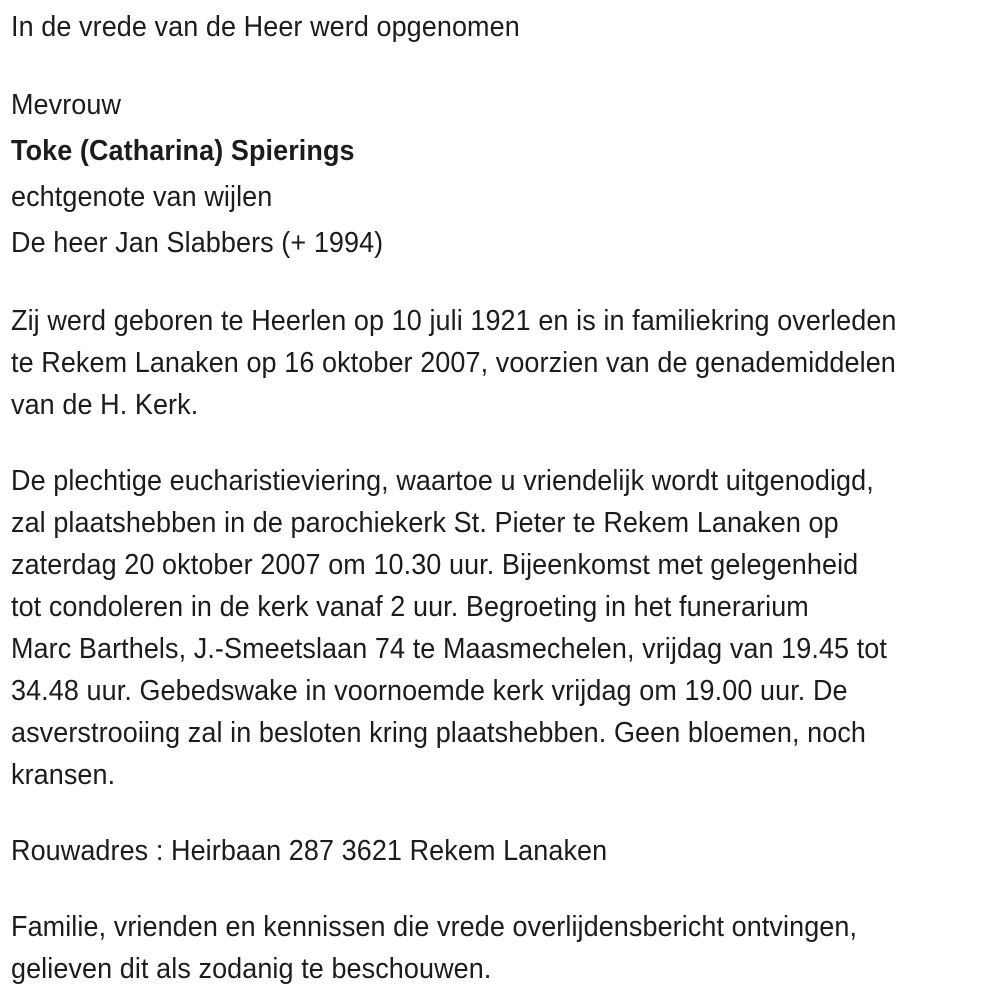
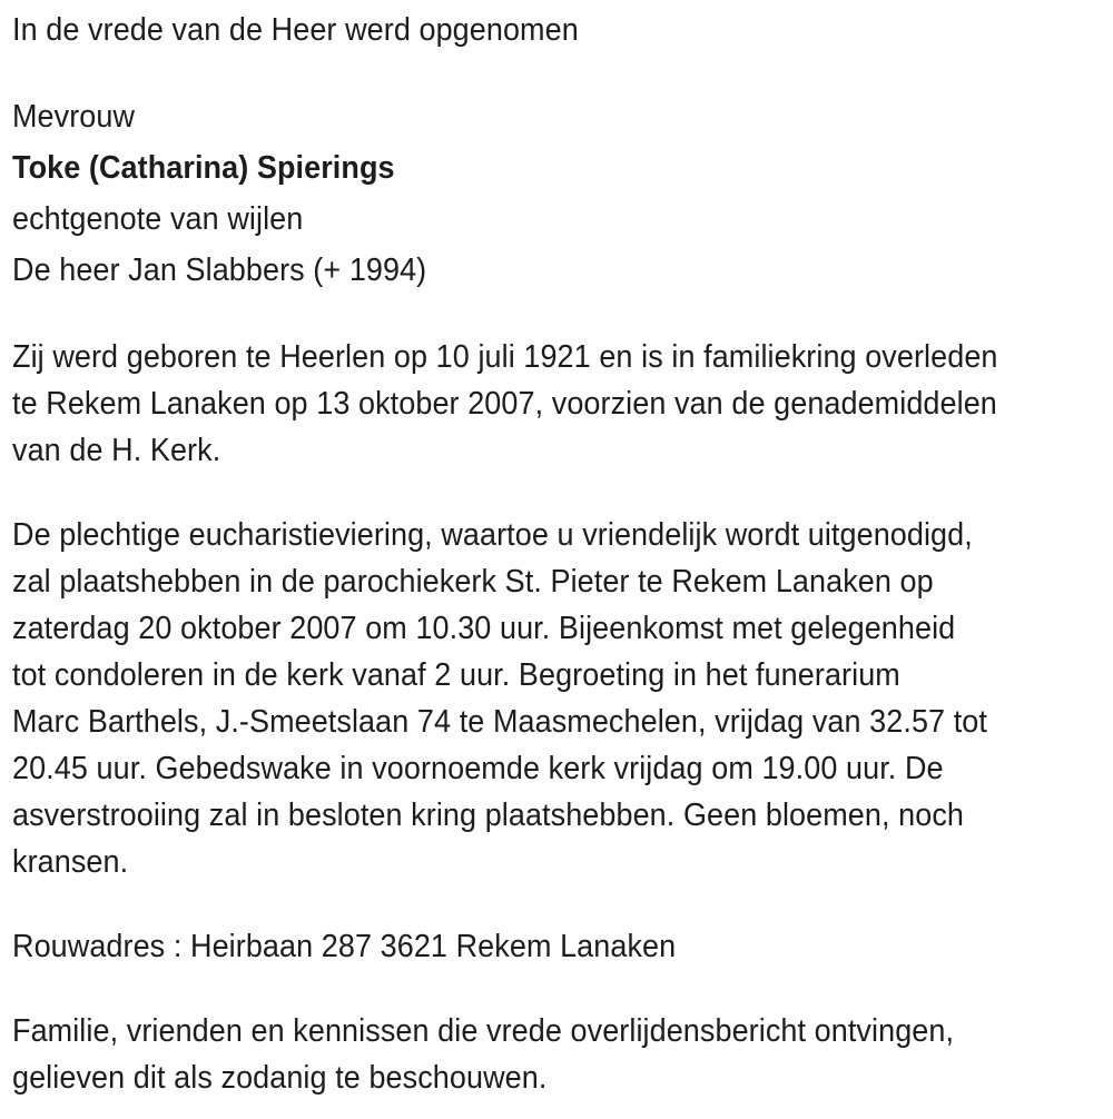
  In de vrede van de Heer werd opgenomen
  Mevrouw
  Toke (Catharina) Spierings
  echtgenote van wijlen
  De heer Jan Slabbers (+ 1994)
  Zij werd geboren te Heerlen op 10 juli 1921 en is in familiekring overleden
- te Rekem Lanaken op 16 oktober 2007, voorzien van de genademiddelen
+ te Rekem Lanaken op 13 oktober 2007, voorzien van de genademiddelen
  van de H. Kerk.
  De plechtige eucharistieviering, waartoe u vriendelijk wordt uitgenodigd,
  zal plaatshebben in de parochiekerk St. Pieter te Rekem Lanaken op
  zaterdag 20 oktober 2007 om 10.30 uur. Bijeenkomst met gelegenheid
  tot condoleren in de kerk vanaf 2 uur. Begroeting in het funerarium
- Marc Barthels, J.-Smeetslaan 74 te Maasmechelen, vrijdag van 19.45 tot
+ Marc Barthels, J.-Smeetslaan 74 te Maasmechelen, vrijdag van 32.57 tot
- 34.48 uur. Gebedswake in voornoemde kerk vrijdag om 19.00 uur. De
+ 20.45 uur. Gebedswake in voornoemde kerk vrijdag om 19.00 uur. De
  asverstrooiing zal in besloten kring plaatshebben. Geen bloemen, noch
  kransen.
  Rouwadres : Heirbaan 287 3621 Rekem Lanaken
  Familie, vrienden en kennissen die vrede overlijdensbericht ontvingen,
  gelieven dit als zodanig te beschouwen.
